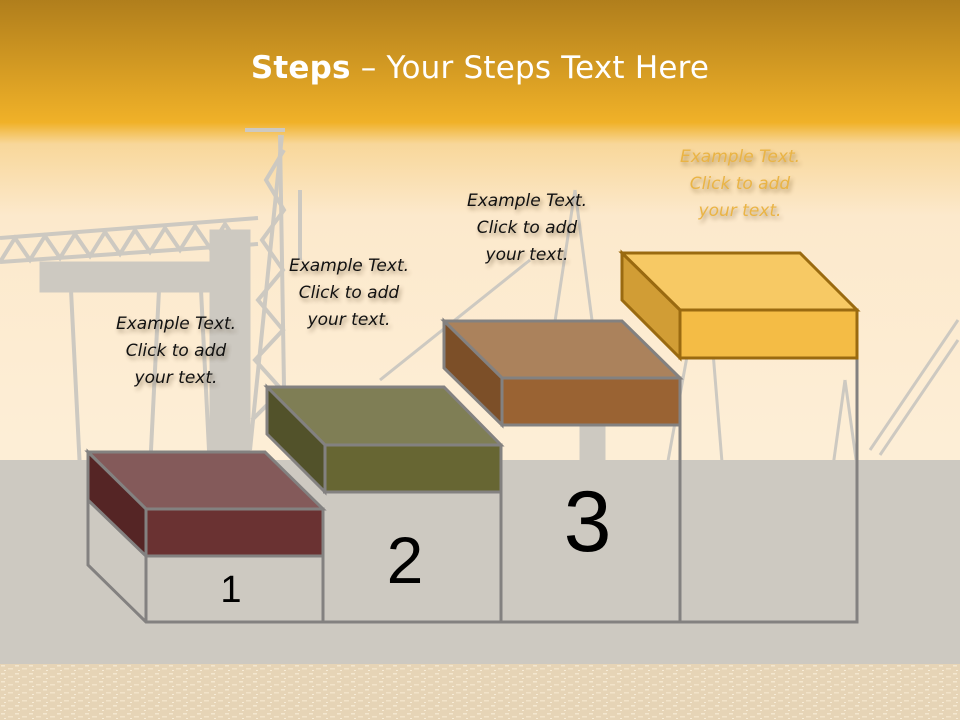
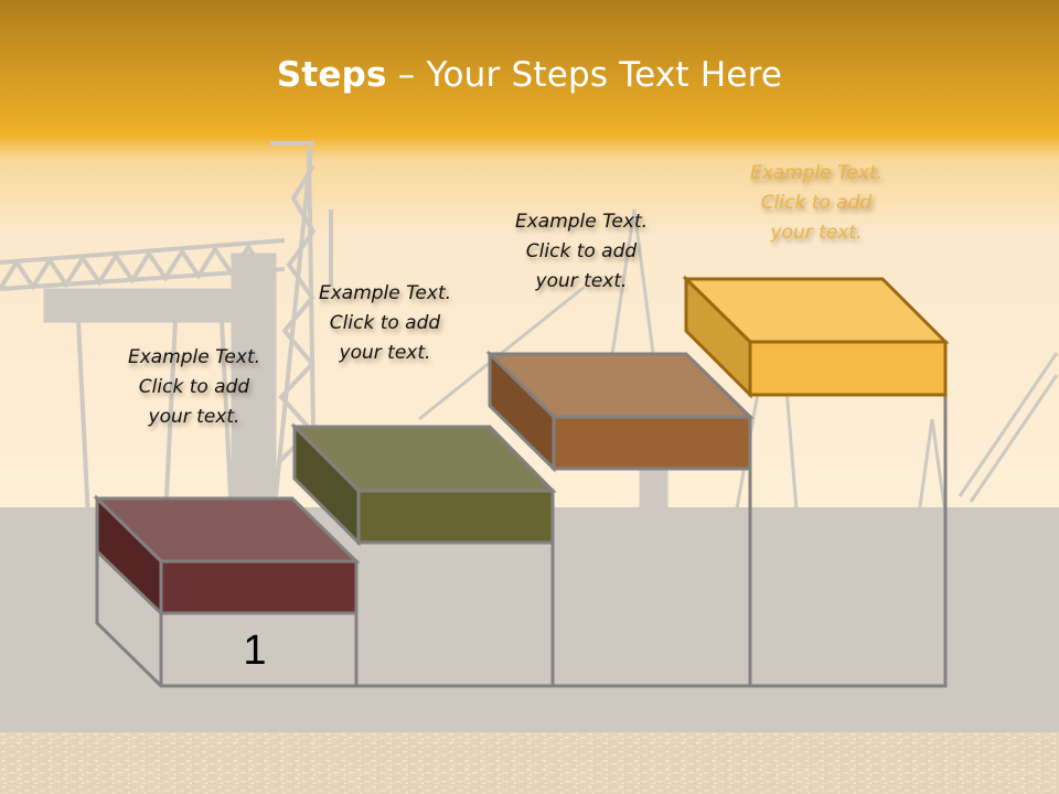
  Steps – Your Steps Text Here
  1
- 2
- 3
  Example Text.
  Click to add
  your text.
  Example Text.
  Click to add
  your text.
  Example Text.
  Click to add
  your text.
  Example Text.
  Click to add
  your text.
